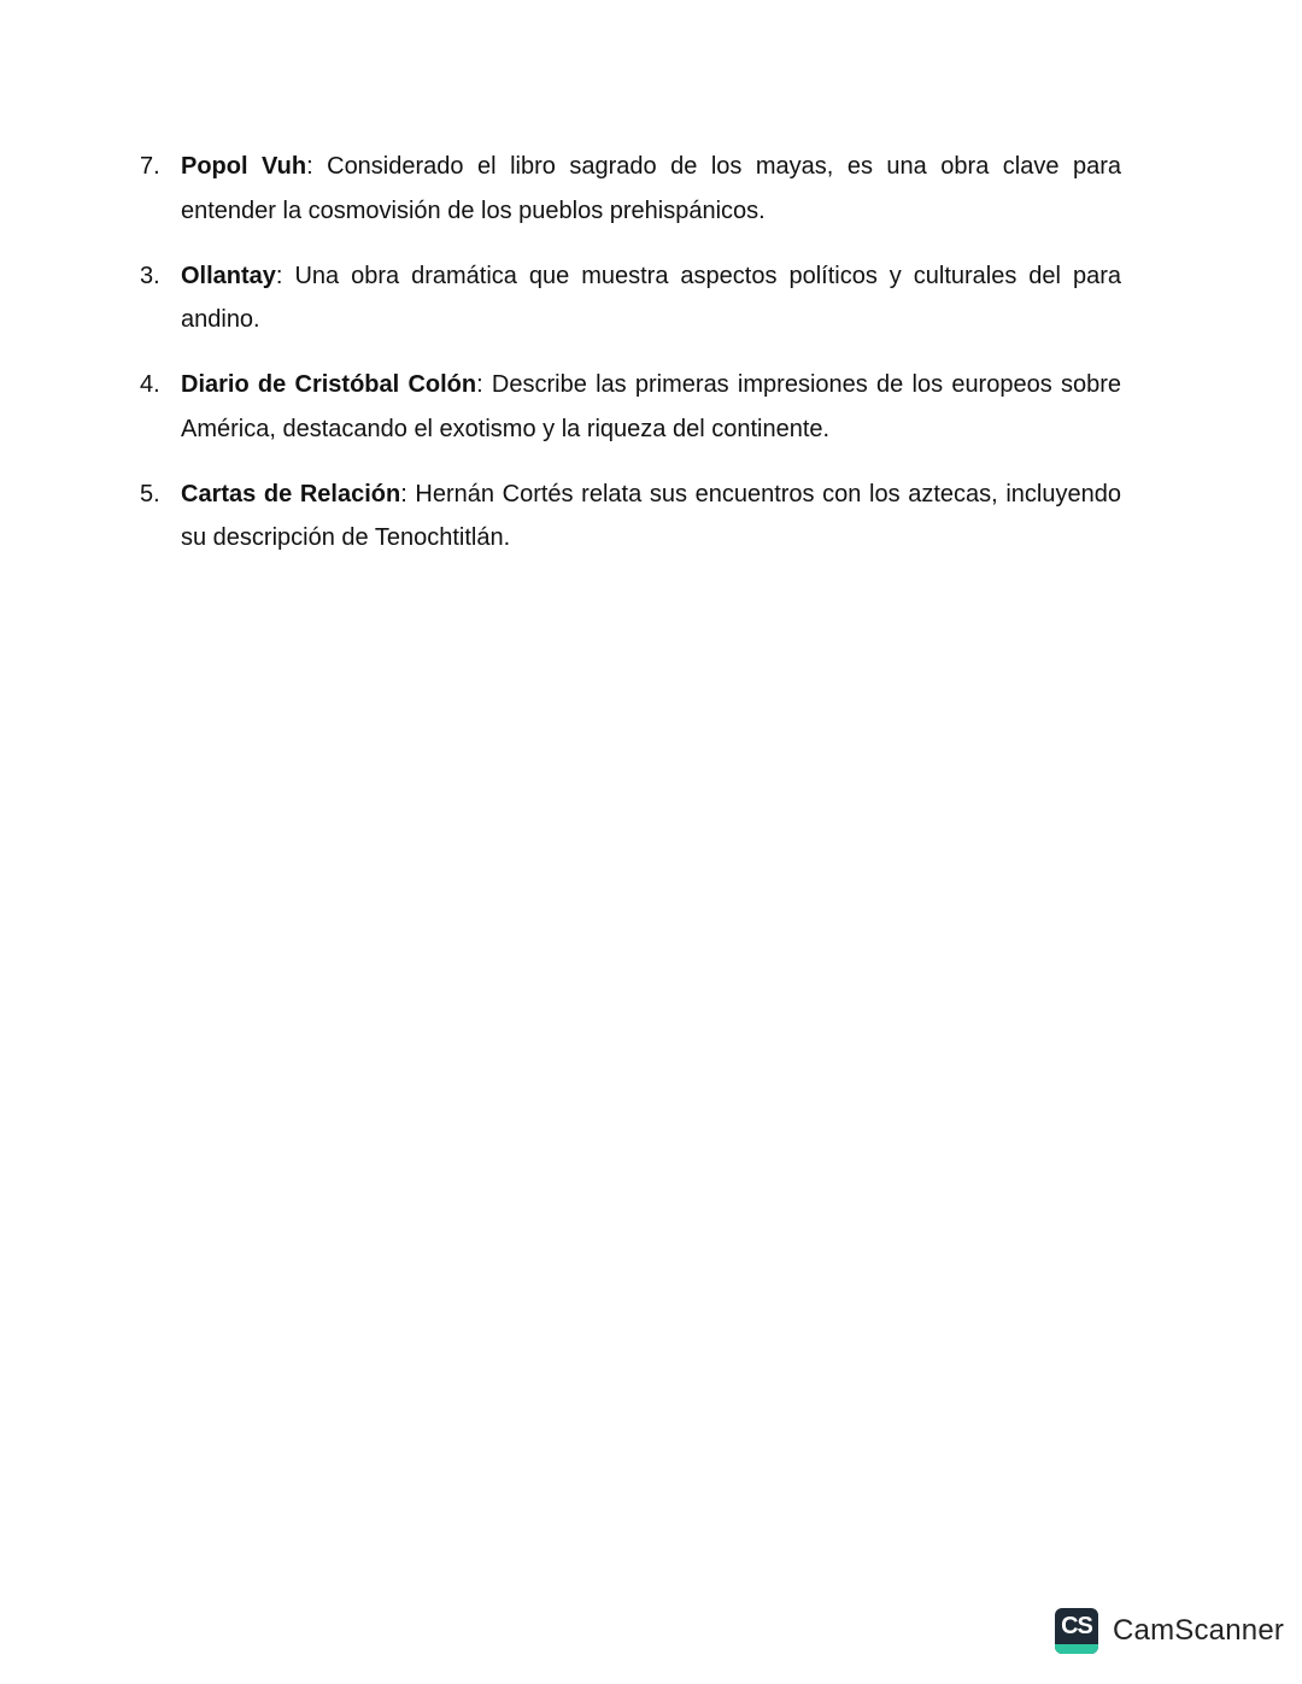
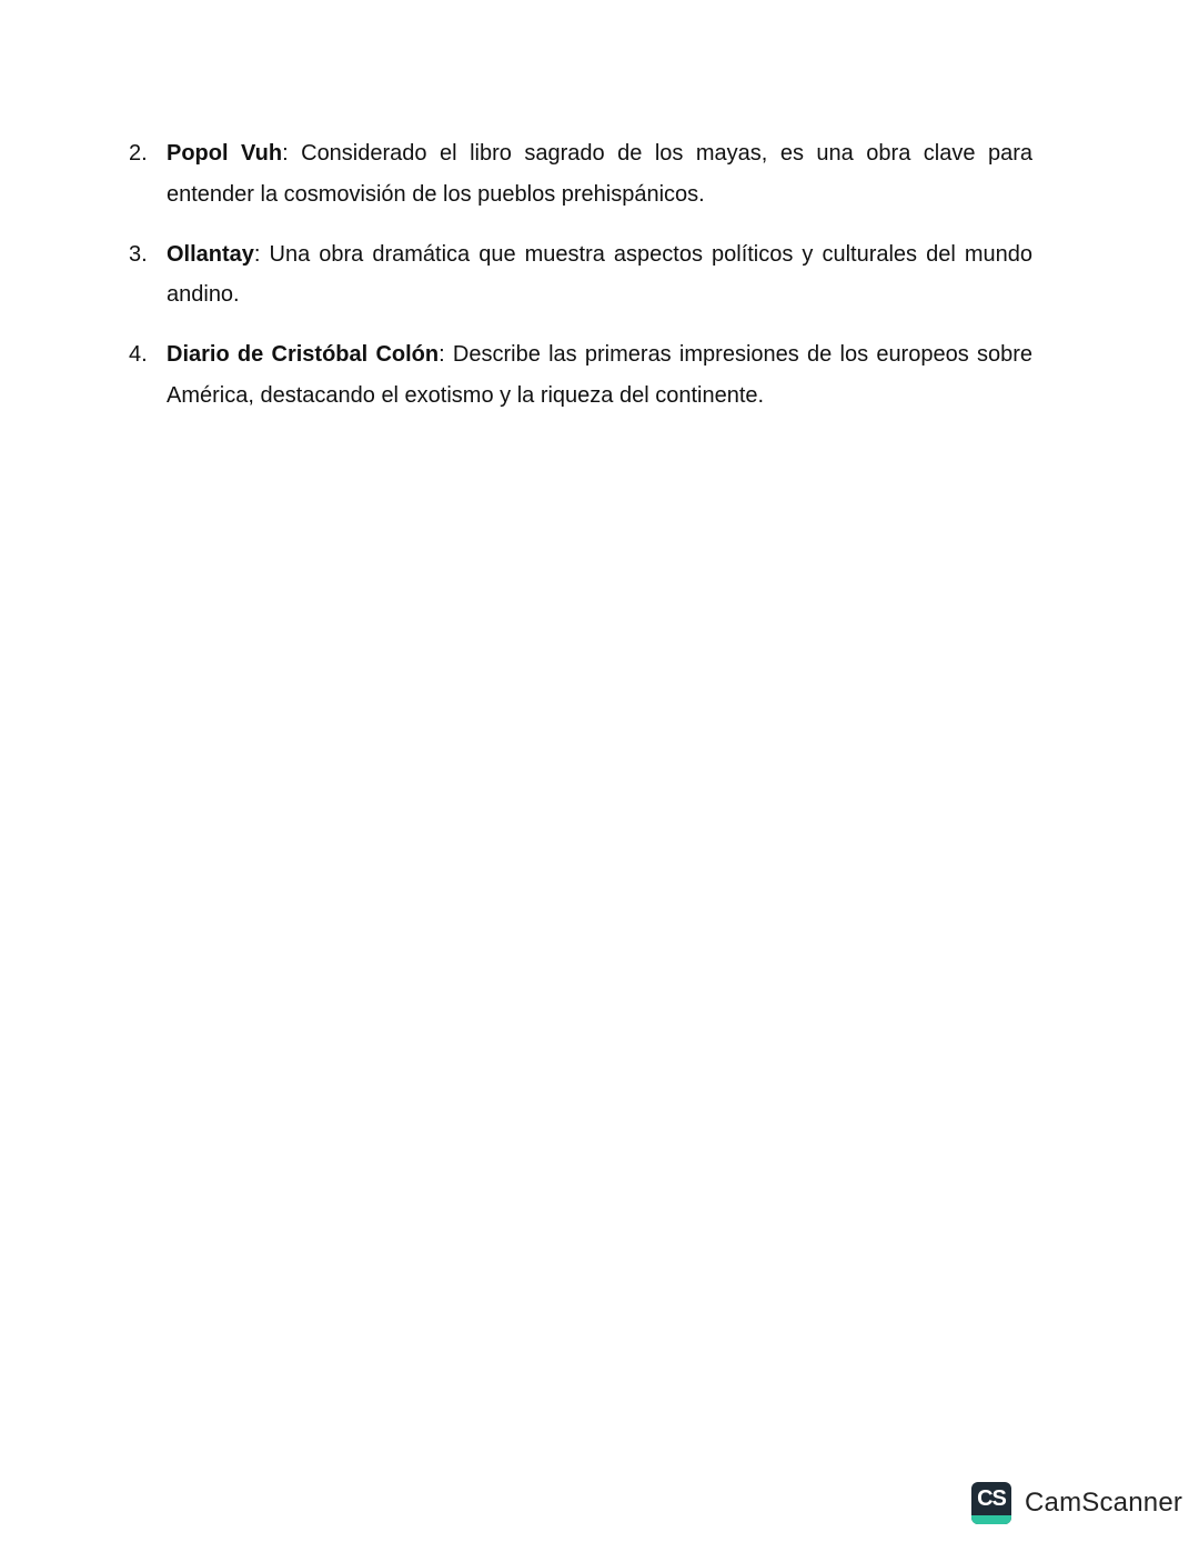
- 7.
+ 2.
  Popol Vuh: Considerado el libro sagrado de los mayas, es una obra clave para entender la cosmovisión de los pueblos prehispánicos.
  3.
- Ollantay: Una obra dramática que muestra aspectos políticos y culturales del para andino.
+ Ollantay: Una obra dramática que muestra aspectos políticos y culturales del mundo andino.
  4.
  Diario de Cristóbal Colón: Describe las primeras impresiones de los europeos sobre América, destacando el exotismo y la riqueza del continente.
- 5.
- Cartas de Relación: Hernán Cortés relata sus encuentros con los aztecas, incluyendo su descripción de Tenochtitlán.
  CS
  CamScanner
